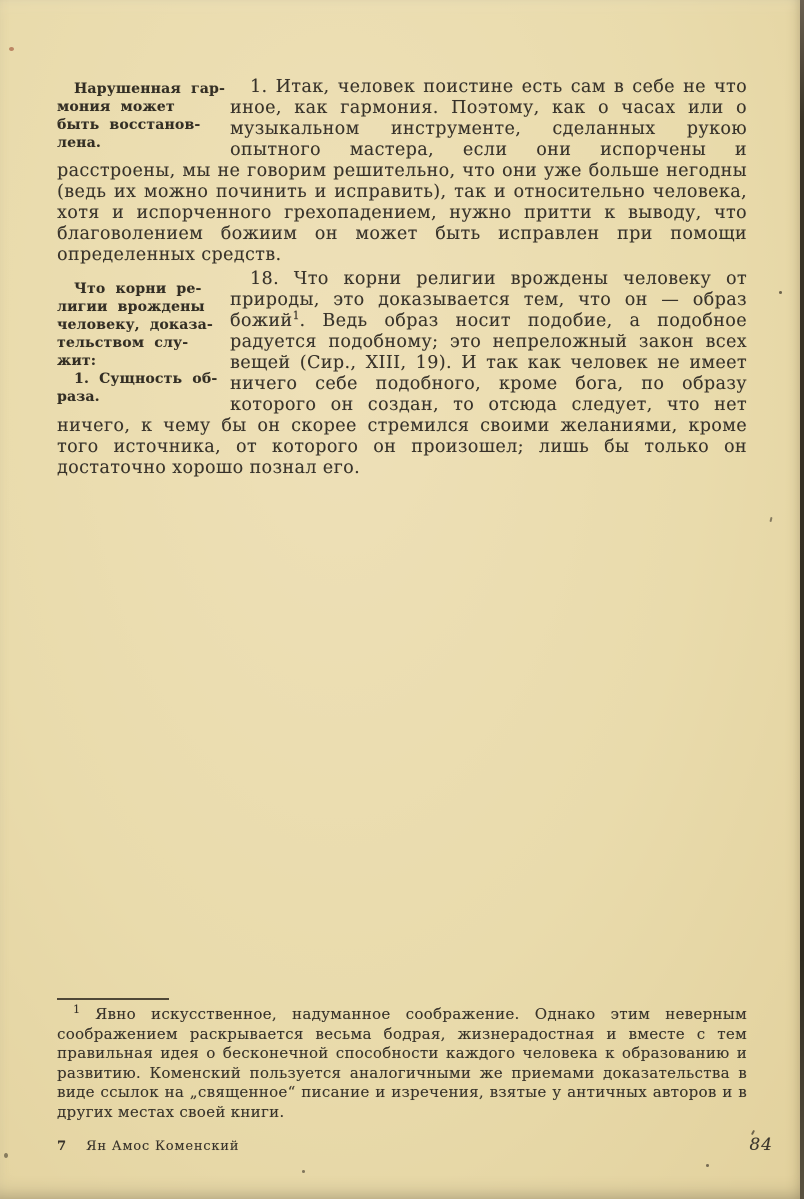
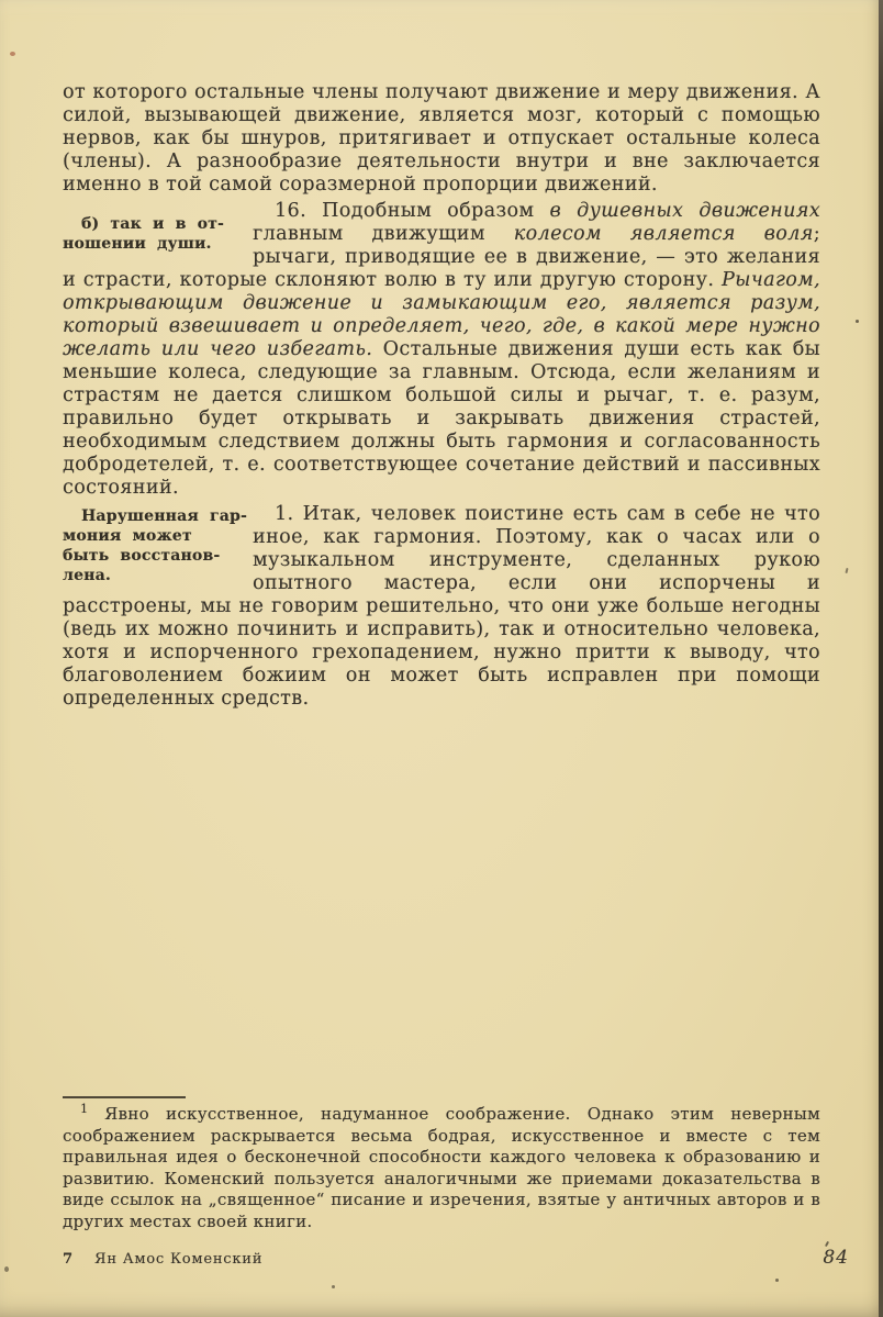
+ от которого остальные члены получают движение и меру движения. А силой, вызывающей движение, является мозг, который с помощью нервов, как бы шнуров, притягивает и отпускает остальные колеса (члены). А разнообразие деятельности внутри и вне заключается именно в той самой соразмерной пропорции движений.
+ б) так и в от-
+ ношении души.
+ 16. Подобным образом в душевных движениях главным движущим колесом является воля; рычаги, приводящие ее в движение, — это желания и страсти, которые склоняют волю в ту или другую сторону. Рычагом, открывающим движение и замыкающим его, является разум, который взвешивает и определяет, чего, где, в какой мере нужно желать или чего избегать. Остальные движения души есть как бы меньшие колеса, следующие за главным. Отсюда, если желаниям и страстям не дается слишком большой силы и рычаг, т. е. разум, правильно будет открывать и закрывать движения страстей, необходимым следствием должны быть гармония и согласованность добродетелей, т. е. соответствующее сочетание действий и пассивных состояний.
  Нарушенная гар-
  мония может
  быть восстанов-
  лена.
  1. Итак, человек поистине есть сам в себе не что иное, как гармония. Поэтому, как о часах или о музыкальном инструменте, сделанных рукою опытного мастера, если они испорчены и расстроены, мы не говорим решительно, что они уже больше негодны (ведь их можно починить и исправить), так и относительно человека, хотя и испорченного грехопадением, нужно притти к выводу, что благоволением божиим он может быть исправлен при помощи определенных средств.
- Что корни ре-
- лигии врождены
- человеку, доказа-
- тельством слу-
- жит:
- 1. Сущность об-
- раза.
- 18. Что корни религии врождены человеку от природы, это доказывается тем, что он — образ божий1. Ведь образ носит подобие, а подобное радуется подобному; это непреложный закон всех вещей (Сир., XIII, 19). И так как человек не имеет ничего себе подобного, кроме бога, по образу которого он создан, то отсюда следует, что нет ничего, к чему бы он скорее стремился своими желаниями, кроме того источника, от которого он произошел; лишь бы только он достаточно хорошо познал его.
- 1 Явно искусственное, надуманное соображение. Однако этим неверным соображением раскрывается весьма бодрая, жизнерадостная и вместе с тем правильная идея о бесконечной способности каждого человека к образованию и развитию. Коменский пользуется аналогичными же приемами доказательства в виде ссылок на „священное“ писание и изречения, взятые у античных авторов и в других местах своей книги.
+ 1 Явно искусственное, надуманное соображение. Однако этим неверным соображением раскрывается весьма бодрая, искусственное и вместе с тем правильная идея о бесконечной способности каждого человека к образованию и развитию. Коменский пользуется аналогичными же приемами доказательства в виде ссылок на „священное“ писание и изречения, взятые у античных авторов и в других местах своей книги.
  7
  Ян Амос Коменский
  84
